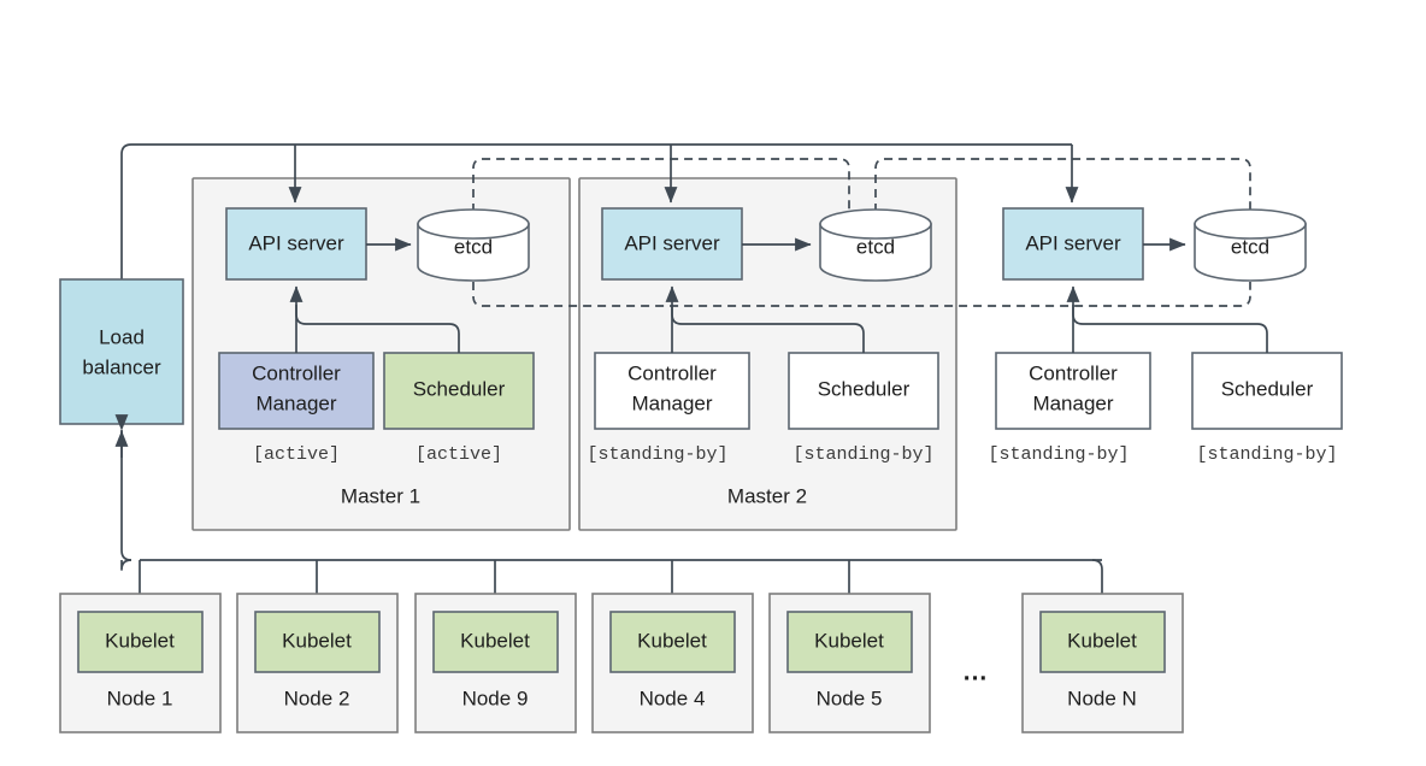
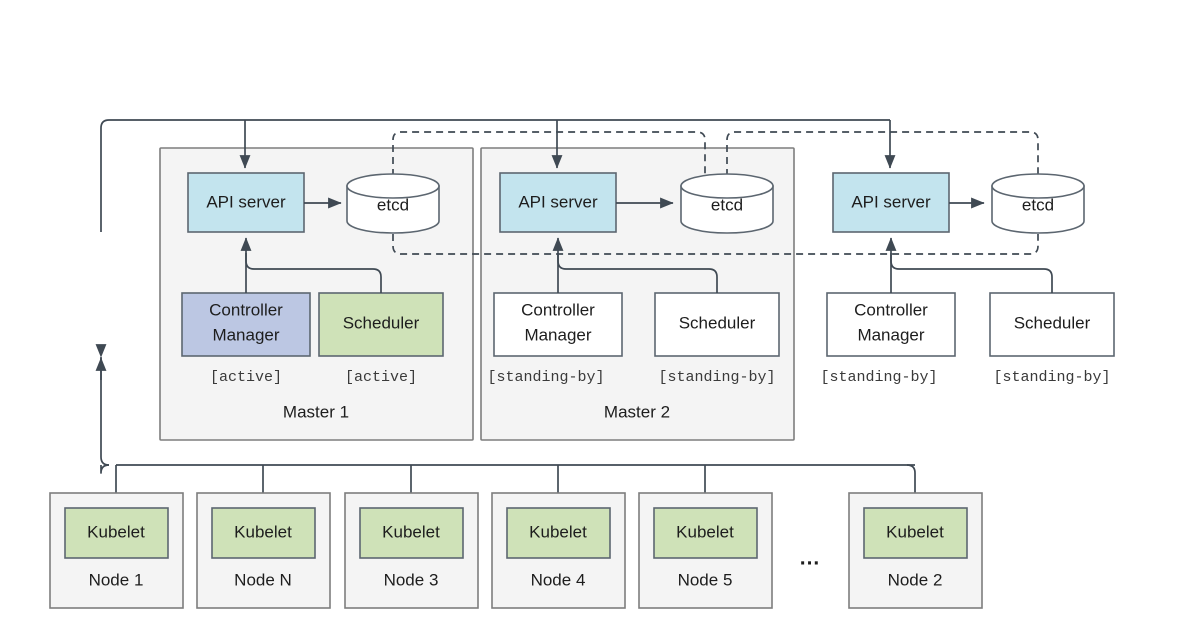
  Master 1
  Master 2
  API server
  etcd
  Controller
  Manager
  [active]
  Scheduler
  [active]
  API server
  etcd
  Controller
  Manager
  [standing-by]
  Scheduler
  [standing-by]
  API server
  etcd
  Controller
  Manager
  [standing-by]
  Scheduler
  [standing-by]
- Load
- balancer
  Kubelet
  Node 1
  Kubelet
- Node 2
+ Node N
  Kubelet
- Node 9
+ Node 3
  Kubelet
  Node 4
  Kubelet
  Node 5
  ...
  Kubelet
- Node N
+ Node 2
